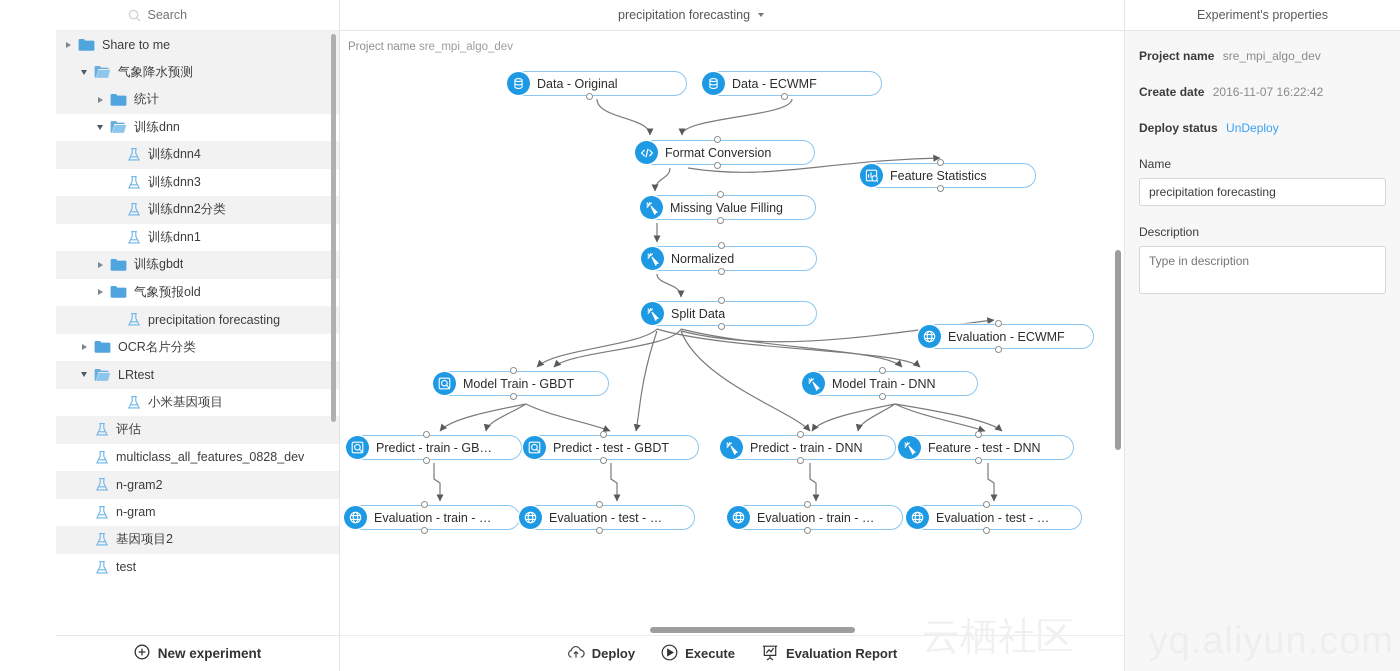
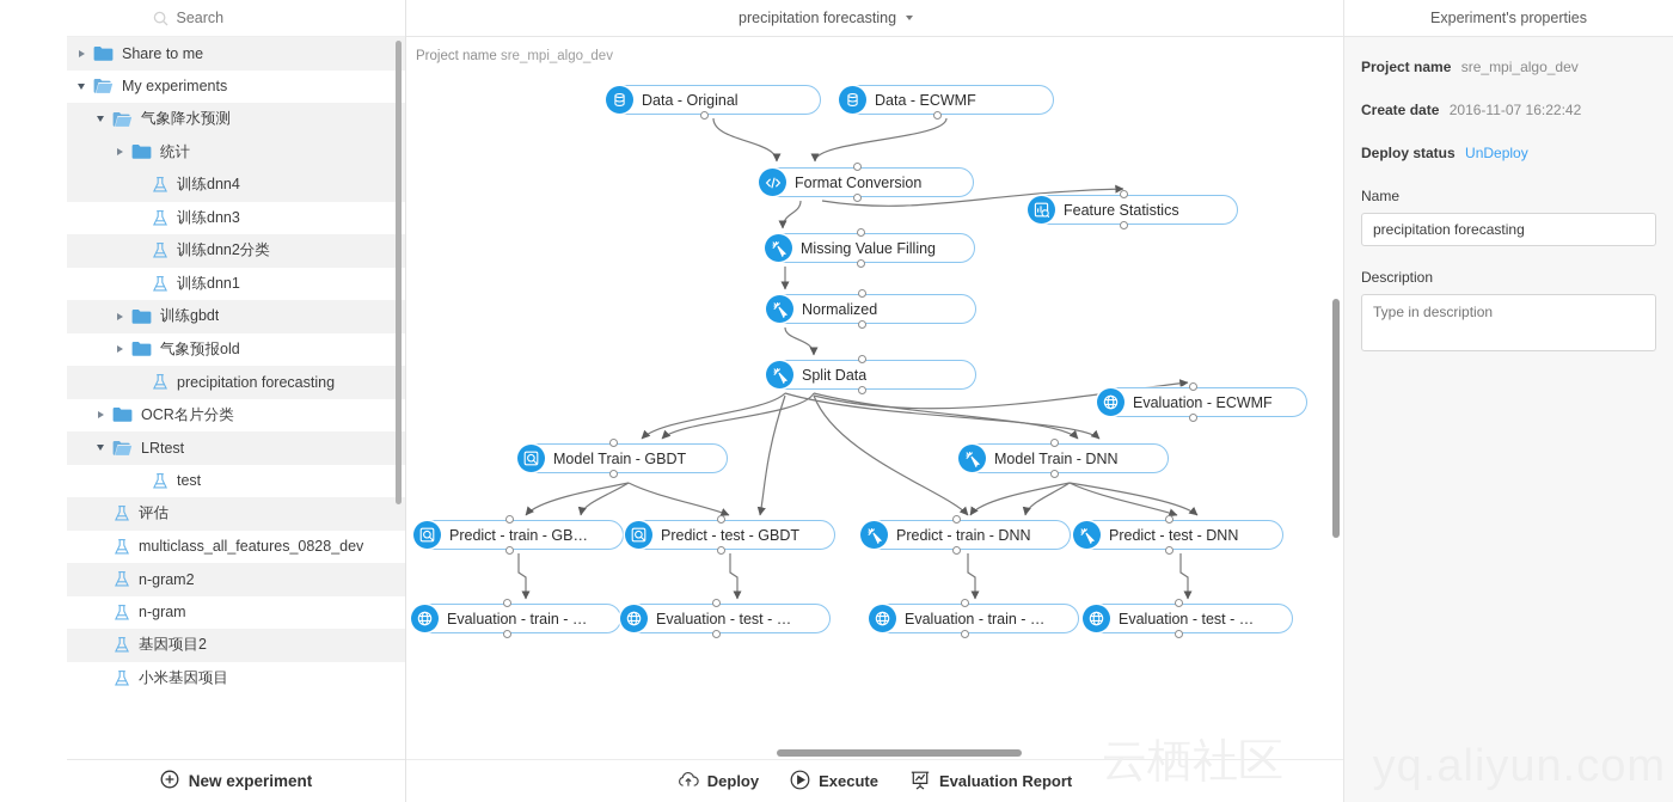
  Search
  Share to me
+ My experiments
  气象降水预测
  统计
- 训练dnn
  训练dnn4
  训练dnn3
  训练dnn2分类
  训练dnn1
  训练gbdt
  气象预报old
  precipitation forecasting
  OCR名片分类
  LRtest
- 小米基因项目
+ test
  评估
  multiclass_all_features_0828_dev
  n-gram2
  n-gram
  基因项目2
- test
+ 小米基因项目
  New experiment
  precipitation forecasting
  Project name sre_mpi_algo_dev
  Data - Original
  Data - ECWMF
  Format Conversion
  Feature Statistics
  Missing Value Filling
  Normalized
  Split Data
  Evaluation - ECWMF
  Model Train - GBDT
  Model Train - DNN
  Predict - train - GB…
  Predict - test - GBDT
  Predict - train - DNN
- Feature - test - DNN
+ Predict - test - DNN
  Evaluation - train - …
  Evaluation - test - …
  Evaluation - train - …
  Evaluation - test - …
  Deploy
  Execute
  Evaluation Report
  Experiment's properties
  Project name sre_mpi_algo_dev
  Create date 2016-11-07 16:22:42
  Deploy status UnDeploy
  Name
  precipitation forecasting
  Description
  Type in description
